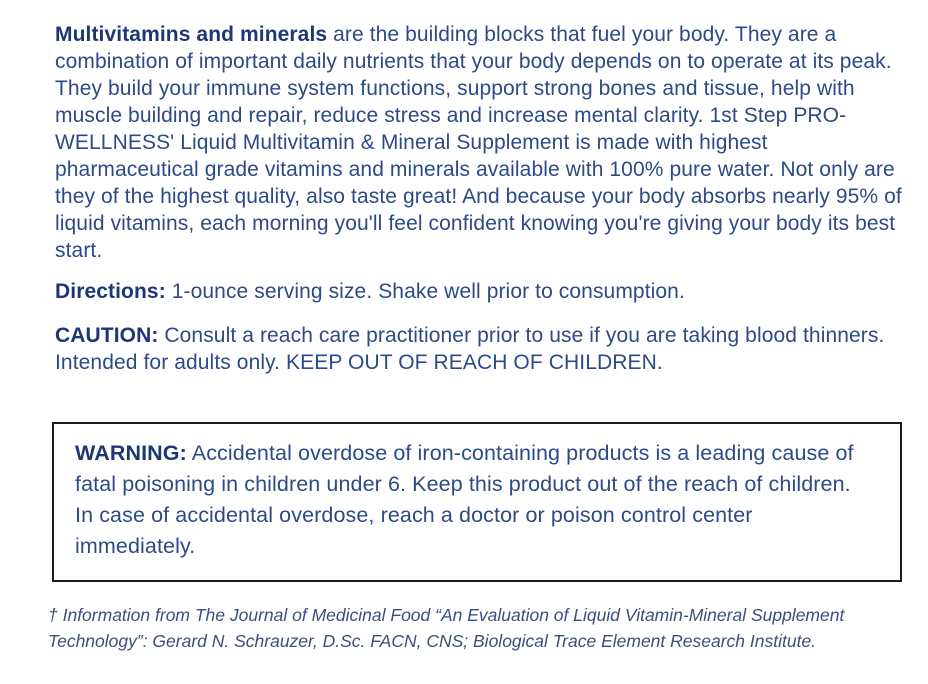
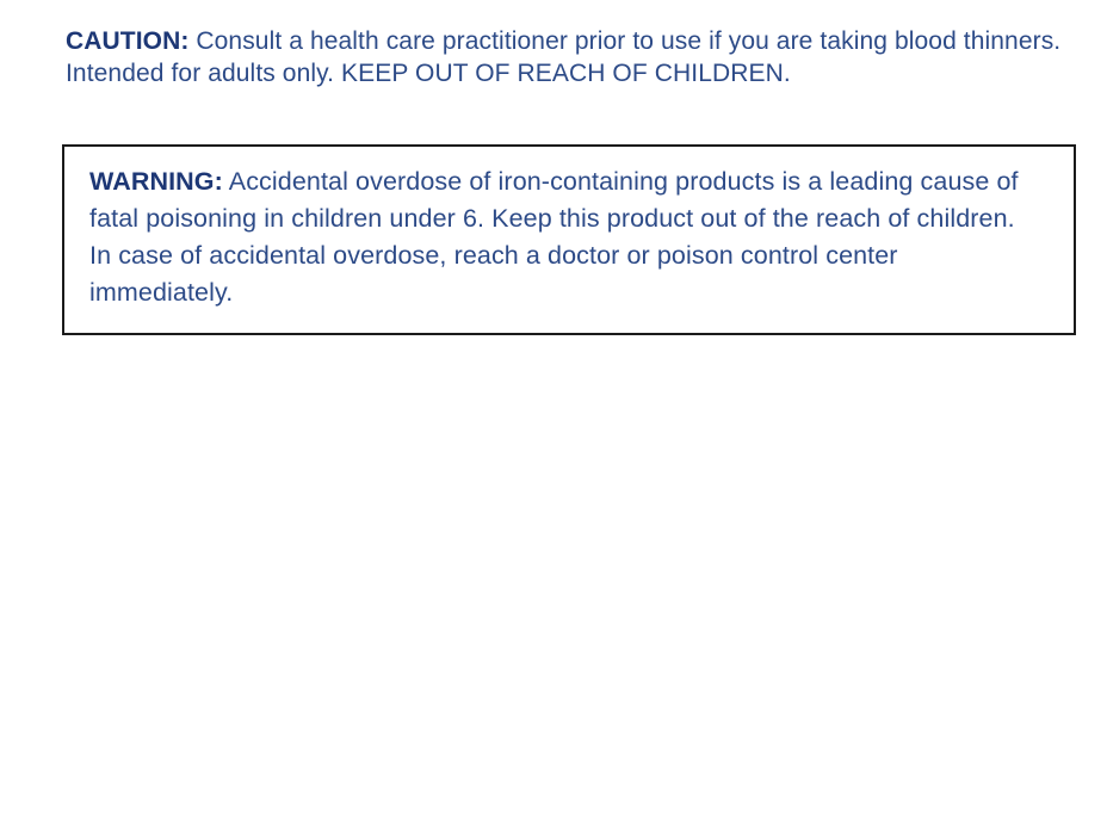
- Multivitamins and minerals are the building blocks that fuel your body. They are a combination of important daily nutrients that your body depends on to operate at its peak. They build your immune system functions, support strong bones and tissue, help with muscle building and repair, reduce stress and increase mental clarity. 1st Step PRO-WELLNESS' Liquid Multivitamin & Mineral Supplement is made with highest pharmaceutical grade vitamins and minerals available with 100% pure water. Not only are they of the highest quality, also taste great! And because your body absorbs nearly 95% of liquid vitamins, each morning you'll feel confident knowing you're giving your body its best start.
- Directions: 1-ounce serving size. Shake well prior to consumption.
- CAUTION: Consult a reach care practitioner prior to use if you are taking blood thinners. Intended for adults only. KEEP OUT OF REACH OF CHILDREN.
+ CAUTION: Consult a health care practitioner prior to use if you are taking blood thinners. Intended for adults only. KEEP OUT OF REACH OF CHILDREN.
  WARNING: Accidental overdose of iron-containing products is a leading cause of fatal poisoning in children under 6. Keep this product out of the reach of children. In case of accidental overdose, reach a doctor or poison control center immediately.
- † Information from The Journal of Medicinal Food “An Evaluation of Liquid Vitamin-Mineral Supplement Technology”: Gerard N. Schrauzer, D.Sc. FACN, CNS; Biological Trace Element Research Institute.
